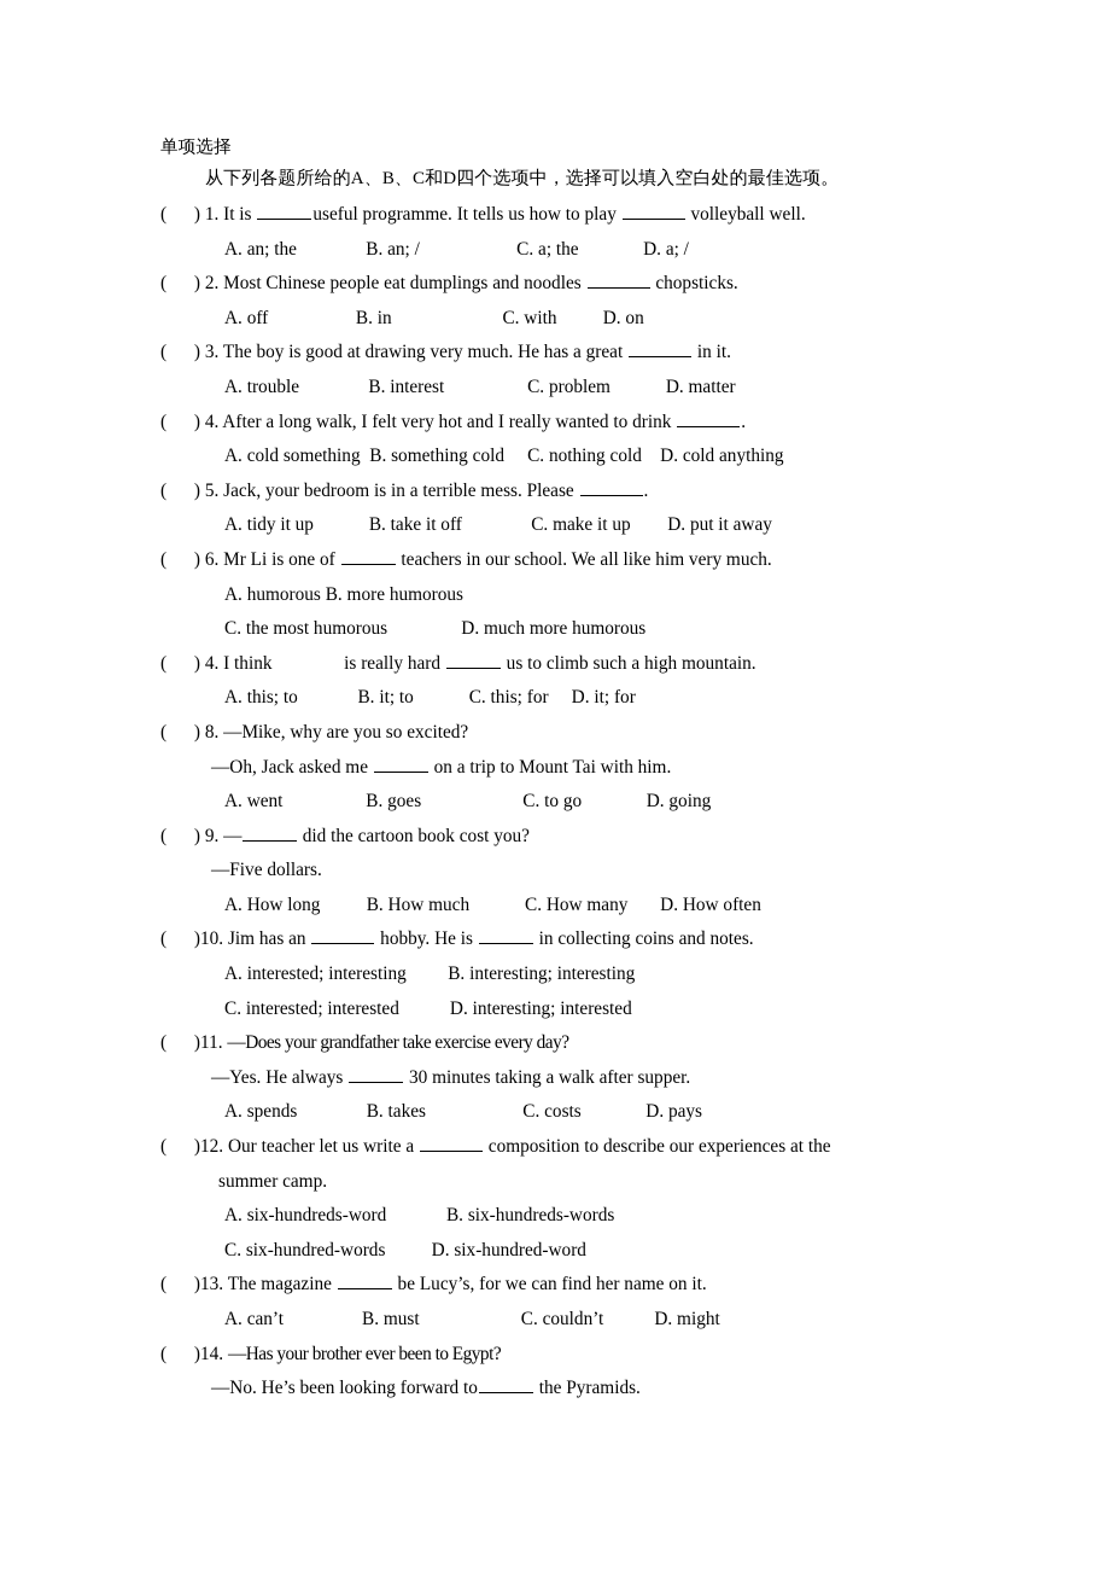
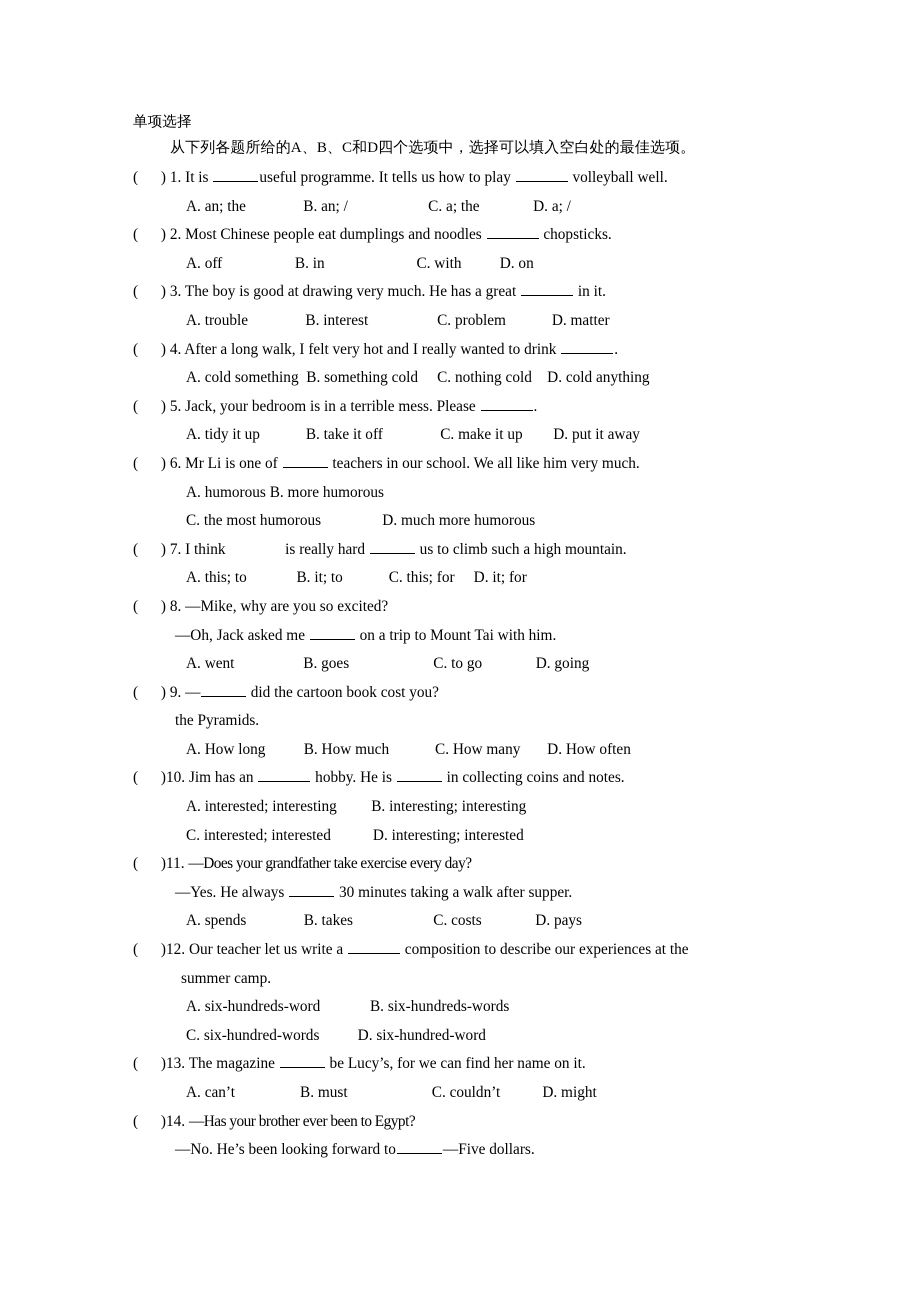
  单项选择
  从下列各题所给的A、B、C和D四个选项中，选择可以填入空白处的最佳选项。
  (
  )
  1. It is useful programme. It tells us how to play volleyball well.
  A. an; the B. an; / C. a; the D. a; /
  (
  )
  2. Most Chinese people eat dumplings and noodles chopsticks.
  A. off B. in C. with D. on
  (
  )
  3. The boy is good at drawing very much. He has a great in it.
  A. trouble B. interest C. problem D. matter
  (
  )
  4. After a long walk, I felt very hot and I really wanted to drink .
  A. cold something B. something cold C. nothing cold D. cold anything
  (
  )
  5. Jack, your bedroom is in a terrible mess. Please .
  A. tidy it up B. take it off C. make it up D. put it away
  (
  )
  6. Mr Li is one of teachers in our school. We all like him very much.
  A. humorous B. more humorous
  C. the most humorous D. much more humorous
  (
  )
- 4. I think is really hard us to climb such a high mountain.
+ 7. I think is really hard us to climb such a high mountain.
  A. this; to B. it; to C. this; for D. it; for
  (
  )
  8. —Mike, why are you so excited?
  —Oh, Jack asked me on a trip to Mount Tai with him.
  A. went B. goes C. to go D. going
  (
  )
  9. — did the cartoon book cost you?
- —Five dollars.
+ the Pyramids.
  A. How long B. How much C. How many D. How often
  (
  )
  10. Jim has an hobby. He is in collecting coins and notes.
  A. interested; interesting B. interesting; interesting
  C. interested; interested D. interesting; interested
  (
  )
  11. —Does your grandfather take exercise every day?
  —Yes. He always 30 minutes taking a walk after supper.
  A. spends B. takes C. costs D. pays
  (
  )
  12. Our teacher let us write a composition to describe our experiences at the
  summer camp.
  A. six-hundreds-word B. six-hundreds-words
  C. six-hundred-words D. six-hundred-word
  (
  )
  13. The magazine be Lucy’s, for we can find her name on it.
  A. can’t B. must C. couldn’t D. might
  (
  )
  14. —Has your brother ever been to Egypt?
- —No. He’s been looking forward to the Pyramids.
+ —No. He’s been looking forward to —Five dollars.
